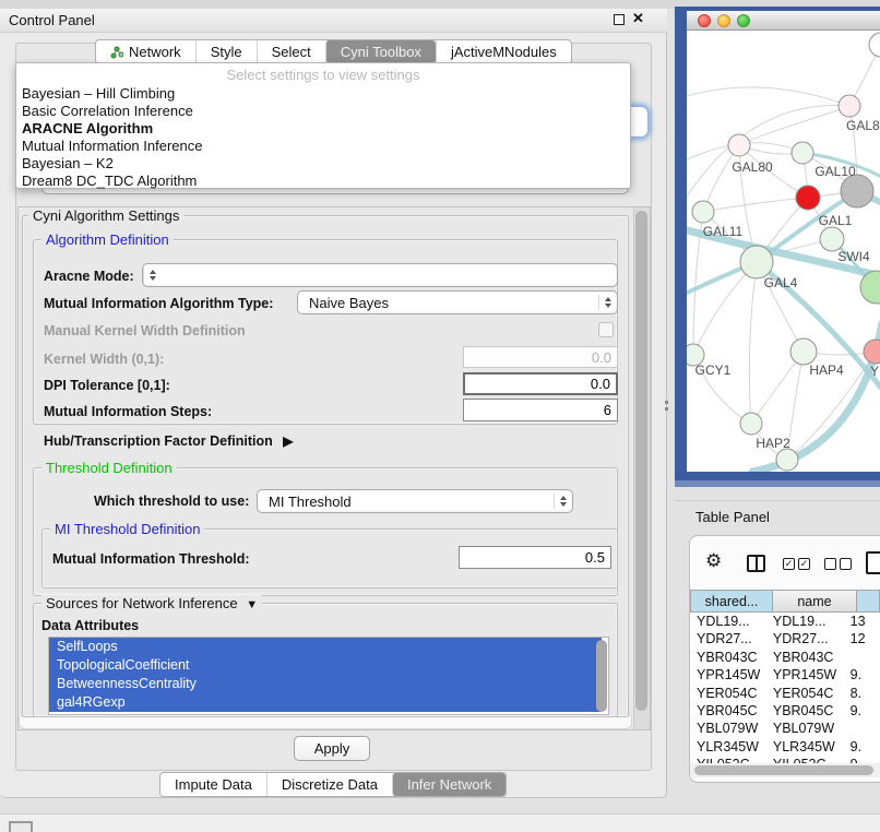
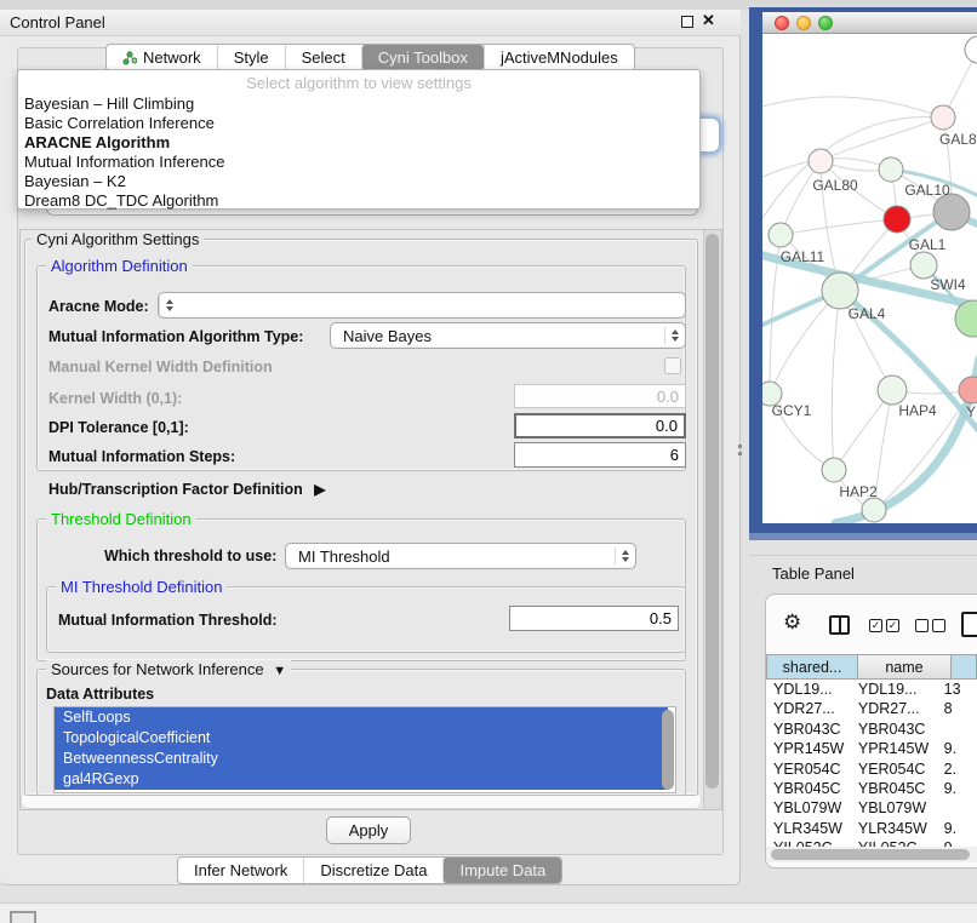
  Control Panel
  ✕
  Network
  Style
  Select
  Cyni Toolbox
  jActiveMNodules
- Select settings to view settings
+ Select algorithm to view settings
  Bayesian – Hill Climbing
  Basic Correlation Inference
  ARACNE Algorithm
  Mutual Information Inference
  Bayesian – K2
  Dream8 DC_TDC Algorithm
  Cyni Algorithm Settings
  Algorithm Definition
  Aracne Mode:
  Mutual Information Algorithm Type:
  Naive Bayes
  Manual Kernel Width Definition
  Kernel Width (0,1):
  0.0
  DPI Tolerance [0,1]:
  0.0
  Mutual Information Steps:
  6
  Hub/Transcription Factor Definition ▶
  Threshold Definition
  Which threshold to use:
  MI Threshold
  MI Threshold Definition
  Mutual Information Threshold:
  0.5
  Sources for Network Inference ▼
  Data Attributes
  SelfLoops
  TopologicalCoefficient
  BetweennessCentrality
  gal4RGexp
  Apply
- Impute Data
+ Infer Network
  Discretize Data
- Infer Network
+ Impute Data
  GAL80
  GAL10
  GAL1
  SWI4
  GAL11
  GAL4
  GCY1
  HAP4
  HAP2
  GAL8
  Y
  Table Panel
  ⚙
  ✓
  ✓
  shared...
  name
  YDL19...
  YDL19...
  13
  YDR27...
  YDR27...
- 12
+ 8
  YBR043C
  YBR043C
  YPR145W
  YPR145W
  9.
  YER054C
  YER054C
- 8.
+ 2.
  YBR045C
  YBR045C
  9.
  YBL079W
  YBL079W
  YLR345W
  YLR345W
  9.
